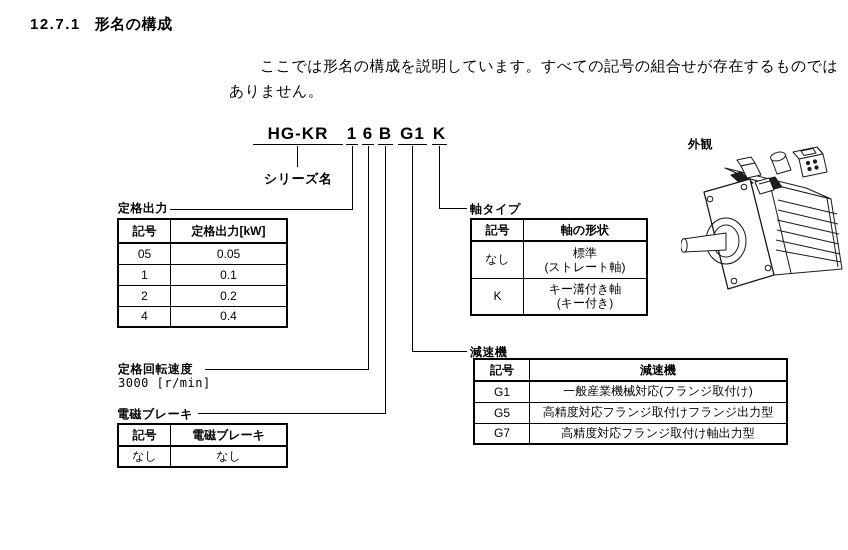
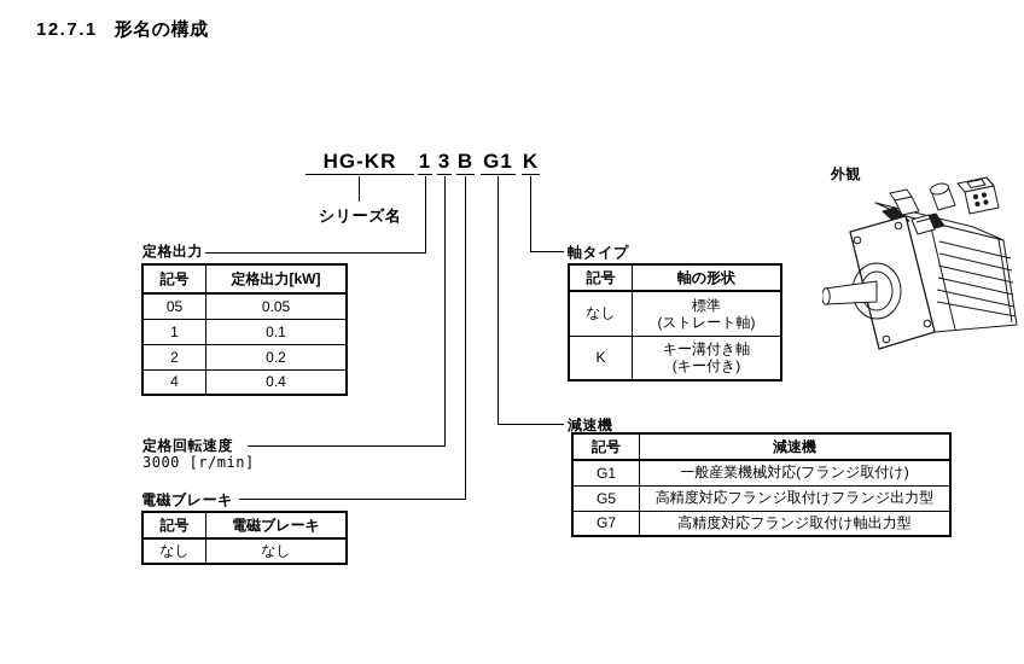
  12.7.1 形名の構成
- ここでは形名の構成を説明しています。すべての記号の組合せが存在するものでは
- ありません。
  HG-KR
  1
- 6
+ 3
  B
  G1
  K
  シリーズ名
  定格出力
  記号	定格出力[kW]
  05	0.05
  1	0.1
  2	0.2
  4	0.4
  定格回転速度
  3000 [r/min]
  電磁ブレーキ
  記号	電磁ブレーキ
  なし	なし
  軸タイプ
  記号	軸の形状
  なし	標準 (ストレート軸)
  K	キー溝付き軸 (キー付き)
  減速機
  記号	減速機
  G1	一般産業機械対応(フランジ取付け)
  G5	高精度対応フランジ取付けフランジ出力型
  G7	高精度対応フランジ取付け軸出力型
  外観
